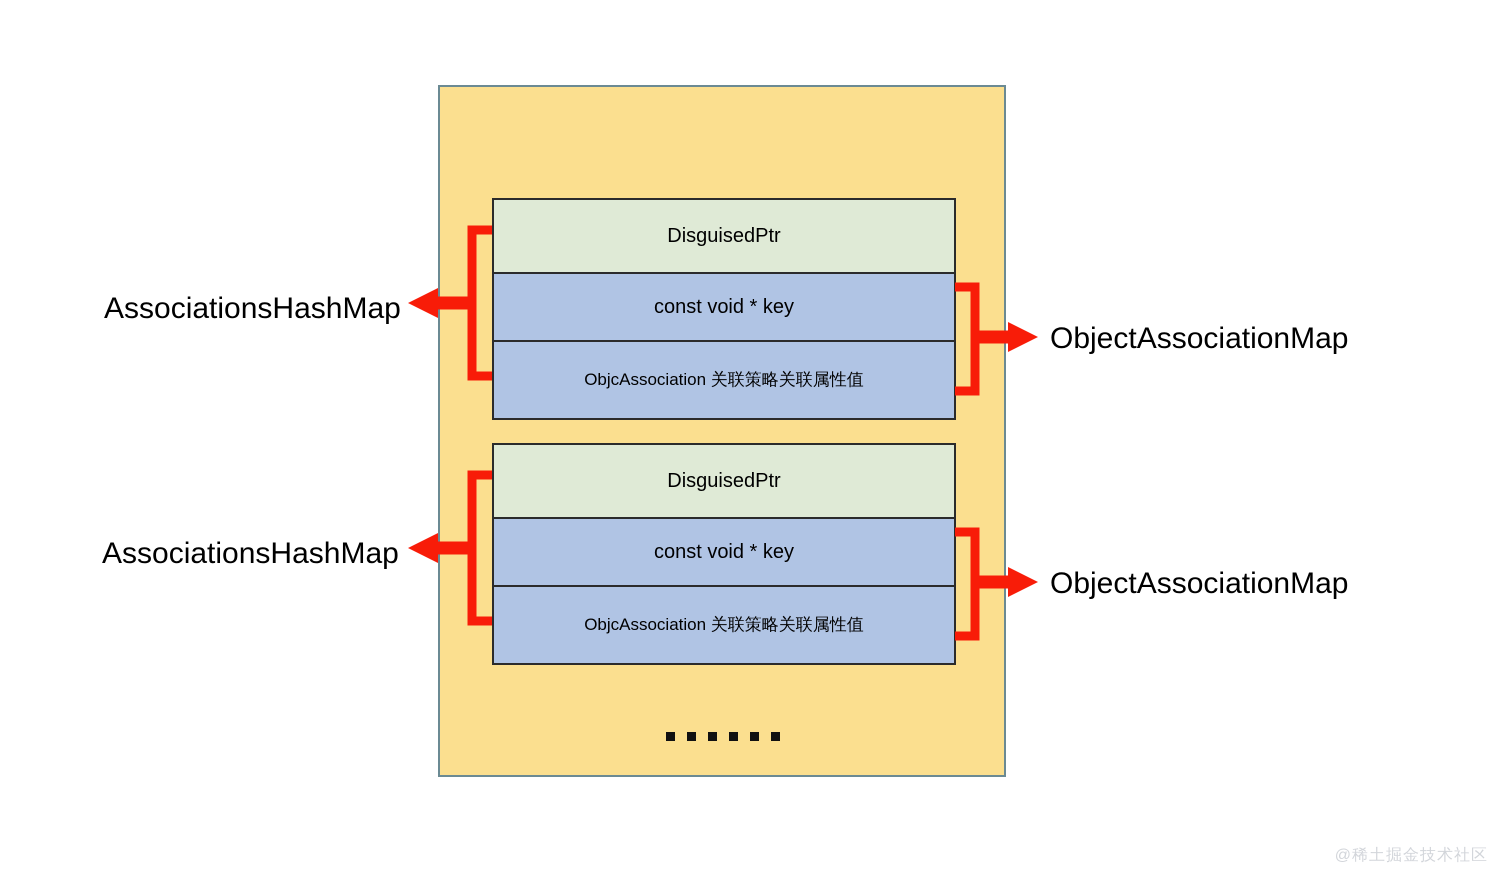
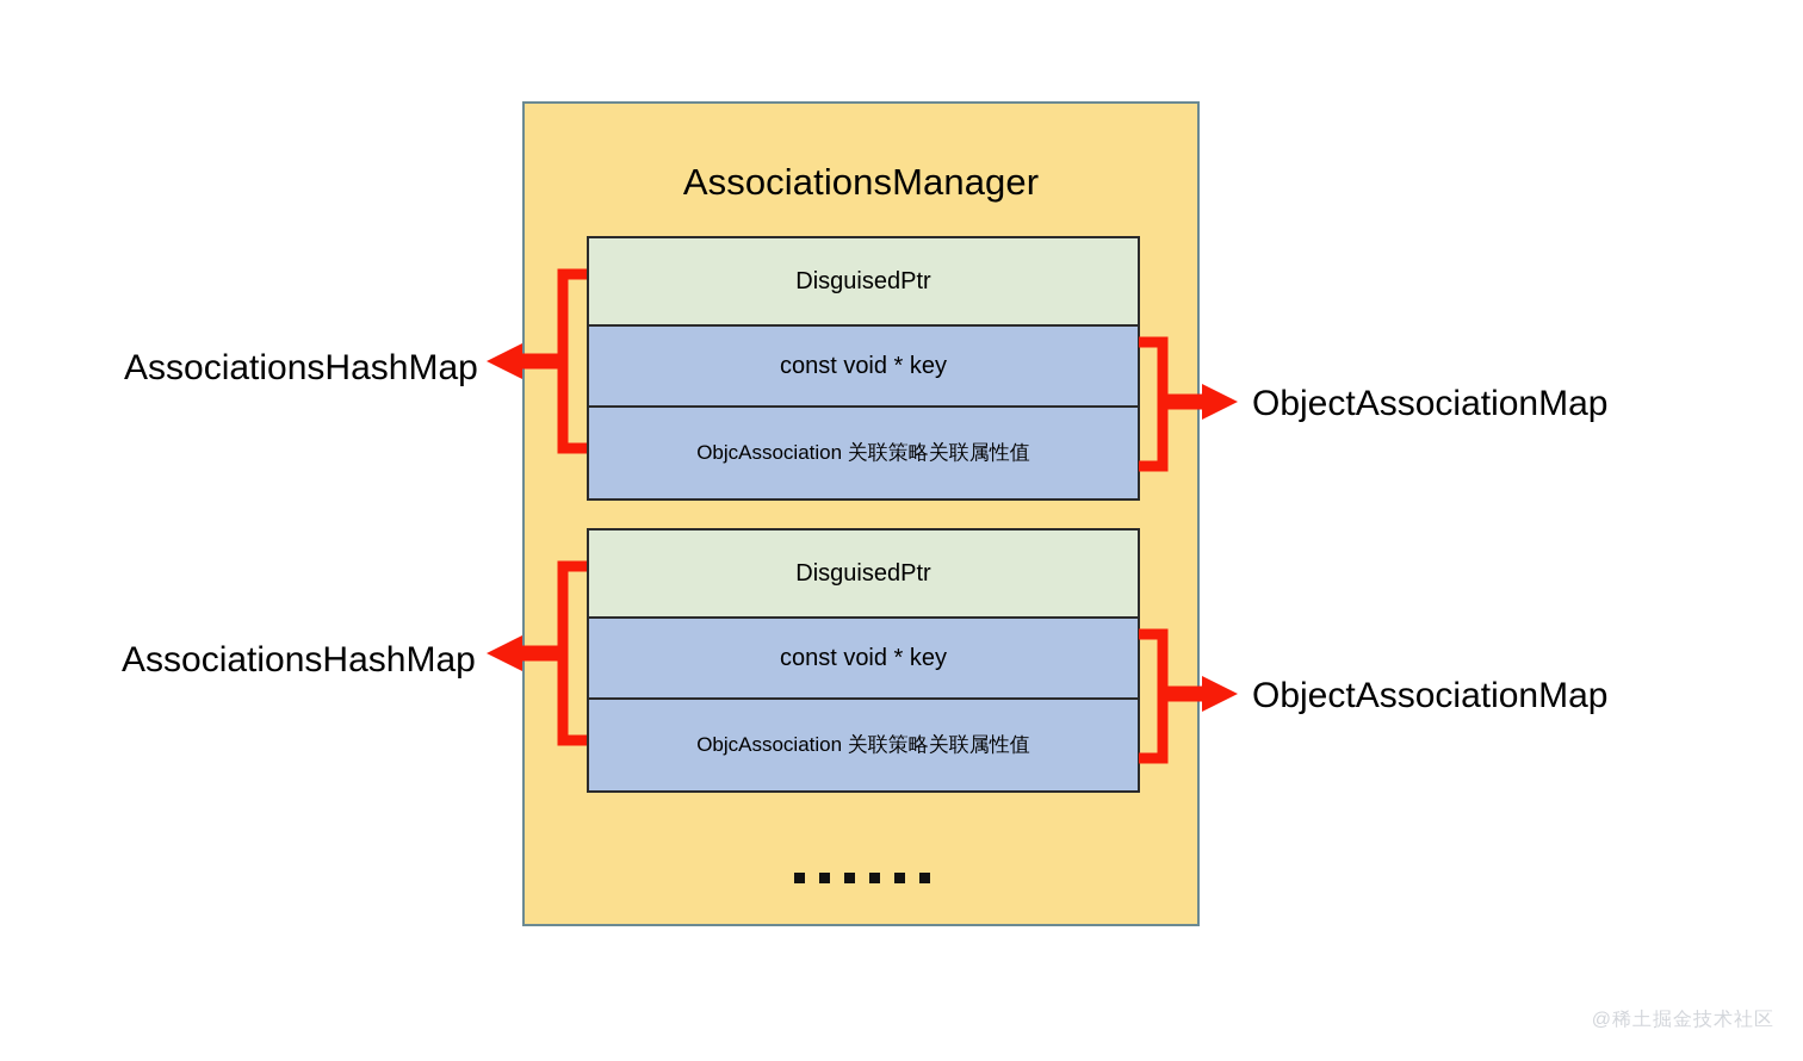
+ AssociationsManager
  DisguisedPtr
  const void * key
  ObjcAssociation 关联策略关联属性值
  DisguisedPtr
  const void * key
  ObjcAssociation 关联策略关联属性值
  AssociationsHashMap
  AssociationsHashMap
  ObjectAssociationMap
  ObjectAssociationMap
  @稀土掘金技术社区
